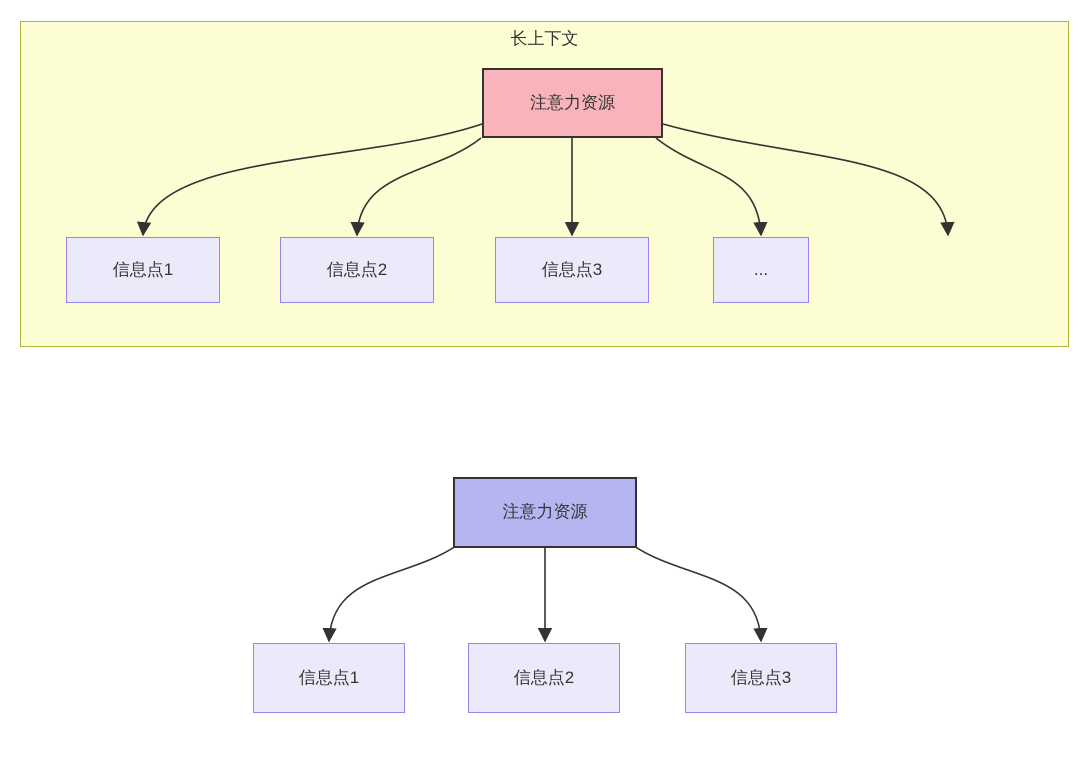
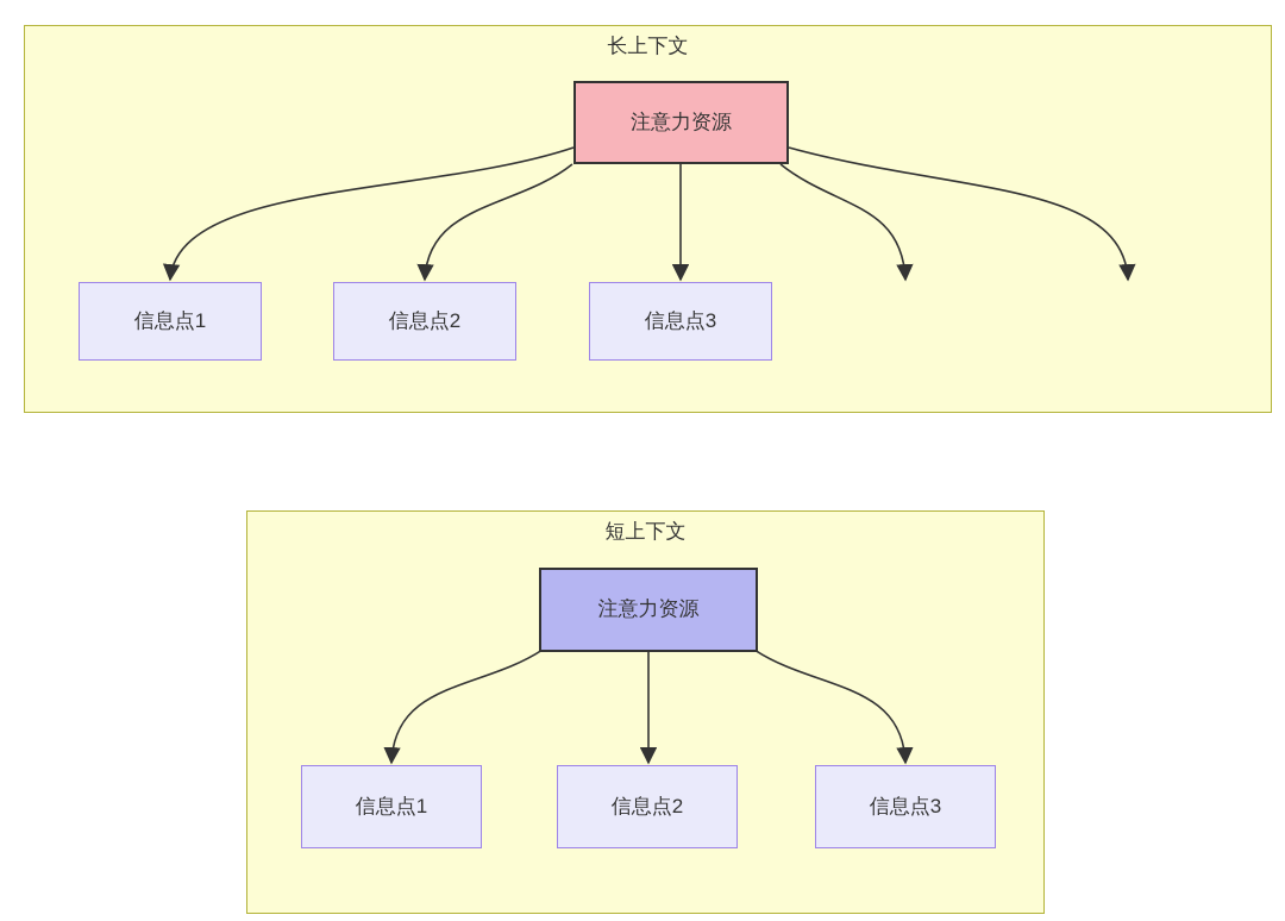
  长上下文
+ 短上下文
  注意力资源
  信息点1
  信息点2
  信息点3
- ...
  注意力资源
  信息点1
  信息点2
  信息点3
